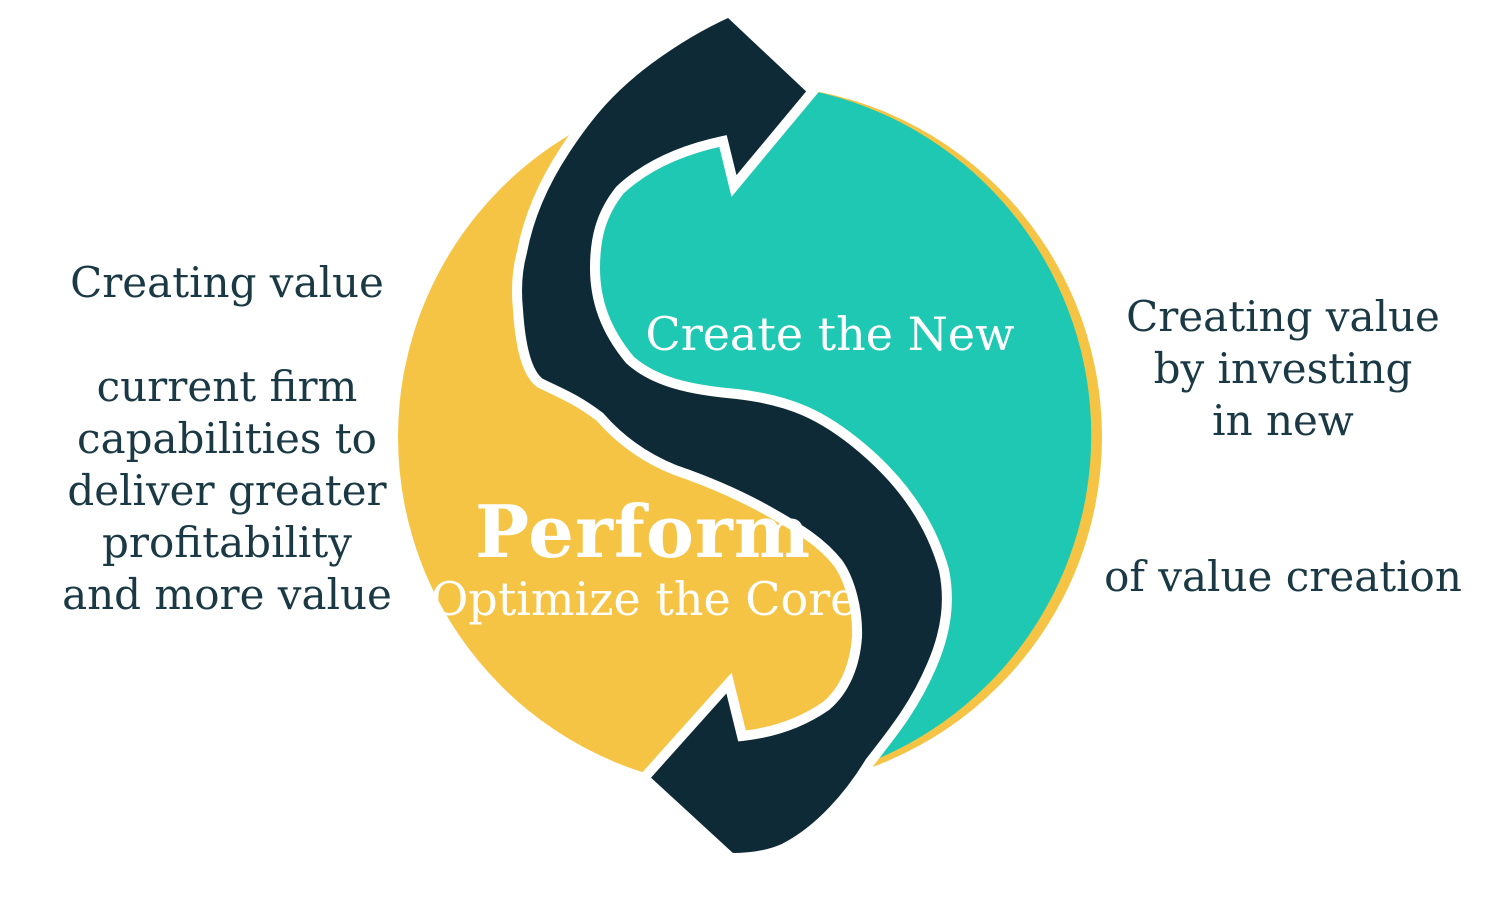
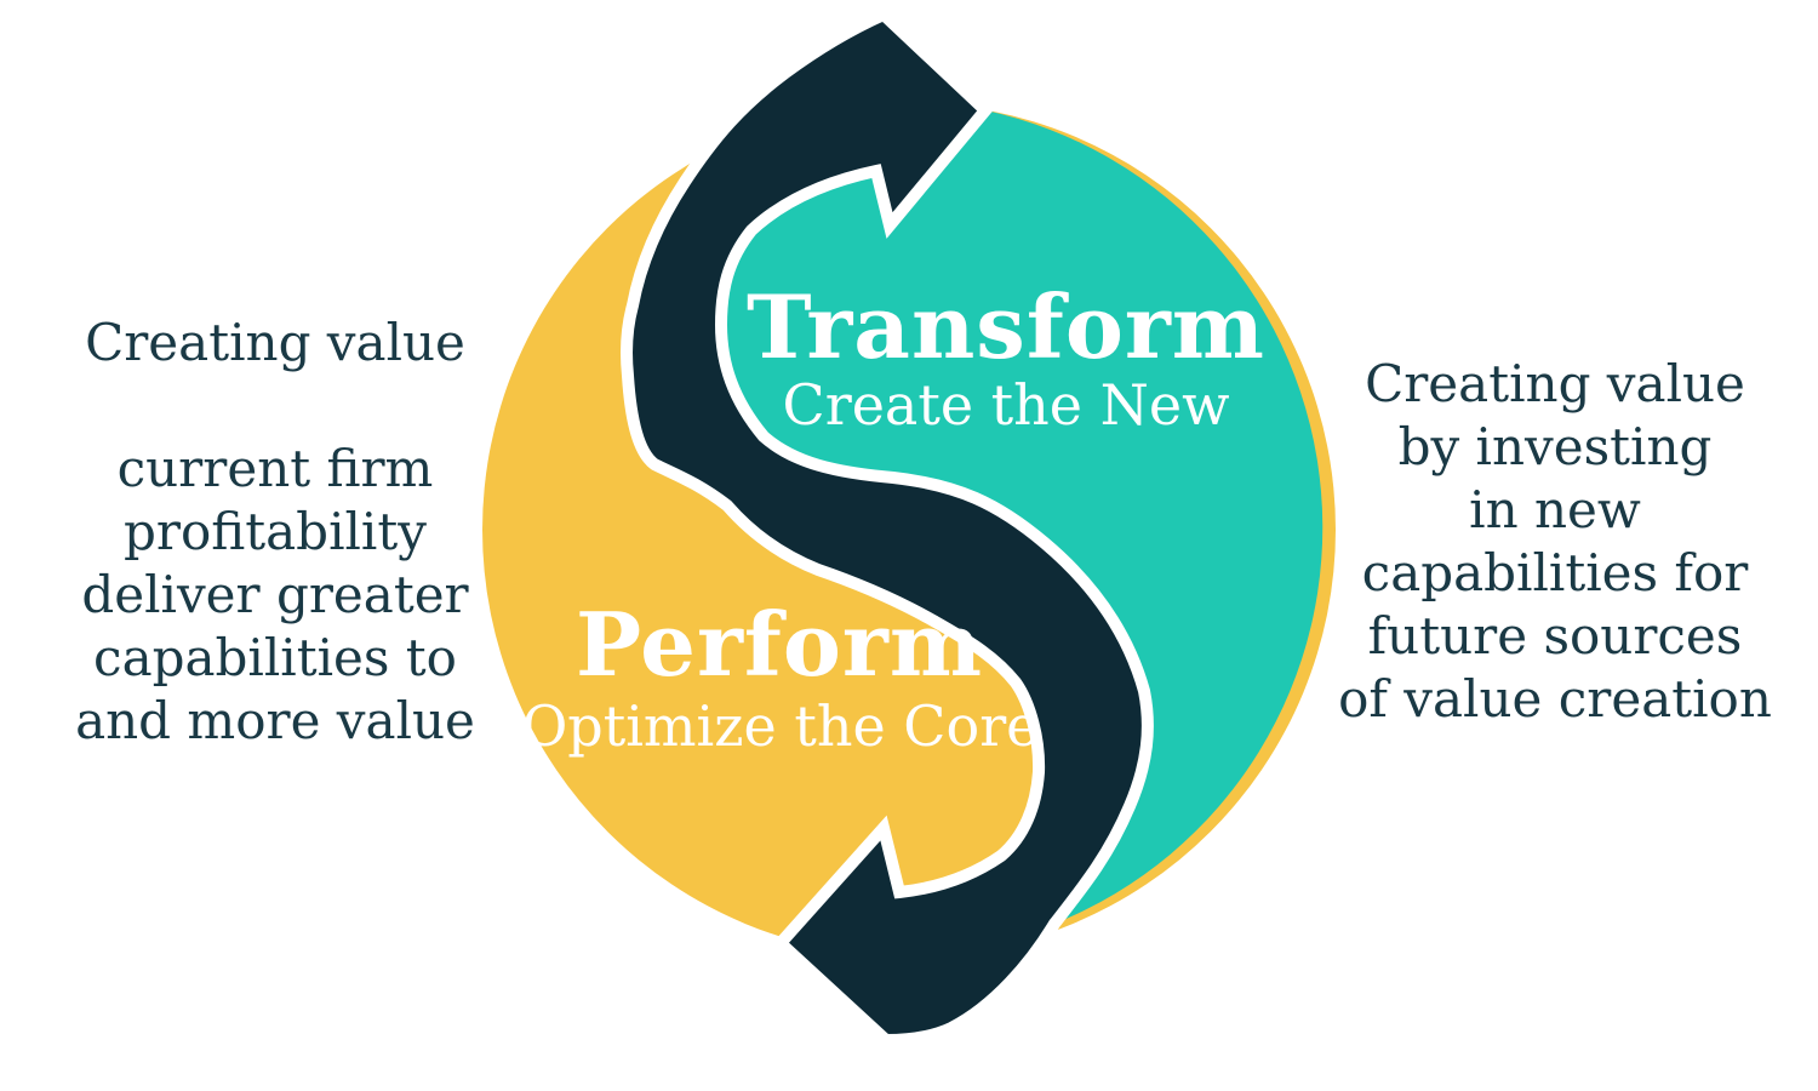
+ Transform
  Create the New
  Perform
  Optimize the Core
  Creating value
  current firm
- capabilities to
+ profitability
  deliver greater
- profitability
+ capabilities to
  and more value
  Creating value
  by investing
  in new
+ capabilities for
+ future sources
  of value creation
